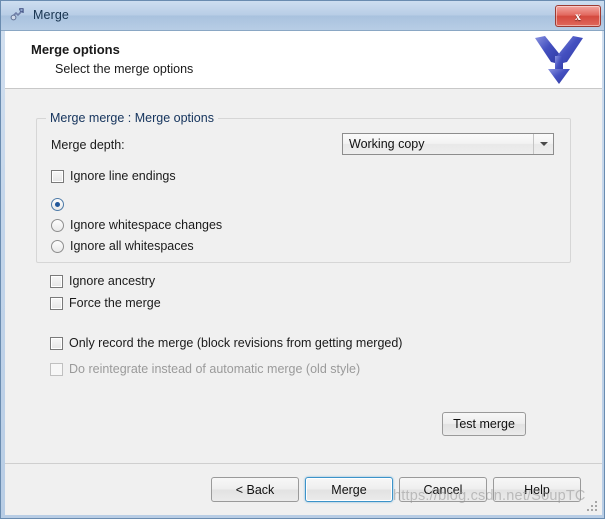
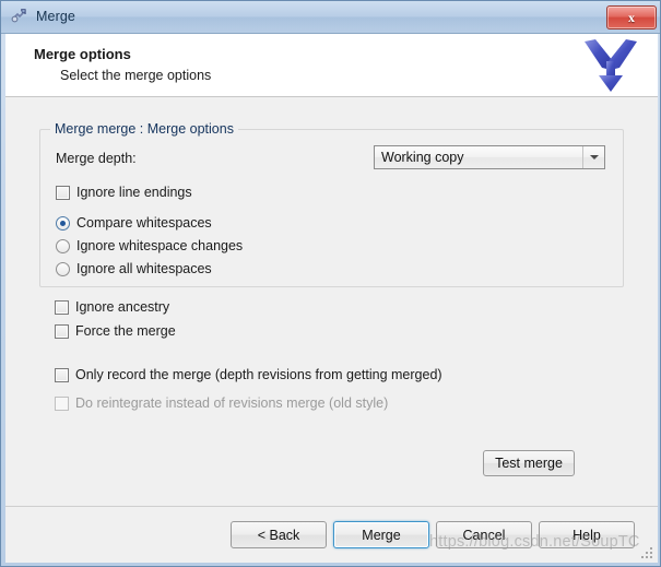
  Merge
  x
  Merge options
  Select the merge options
  Merge merge : Merge options
  Merge depth:
  Working copy
  Ignore line endings
+ Compare whitespaces
  Ignore whitespace changes
  Ignore all whitespaces
  Ignore ancestry
  Force the merge
- Only record the merge (block revisions from getting merged)
+ Only record the merge (depth revisions from getting merged)
- Do reintegrate instead of automatic merge (old style)
+ Do reintegrate instead of revisions merge (old style)
  Test merge
  < Back
  Merge
  Cancel
  Help
  https://blog.csdn.net/SoupTC
